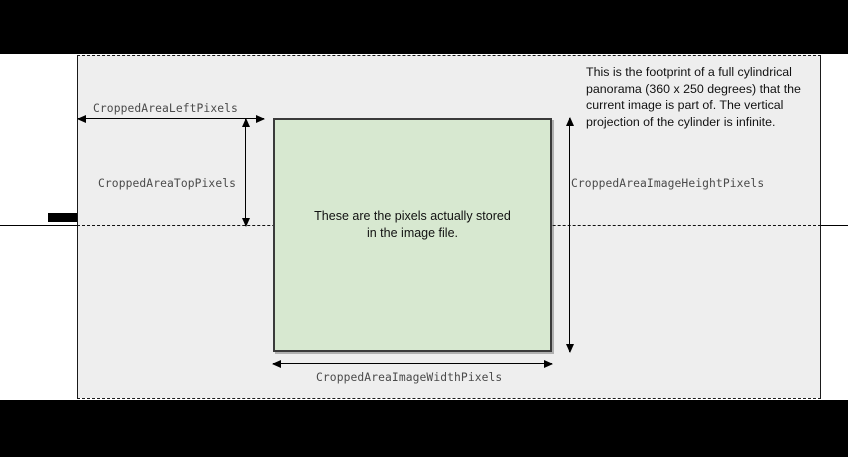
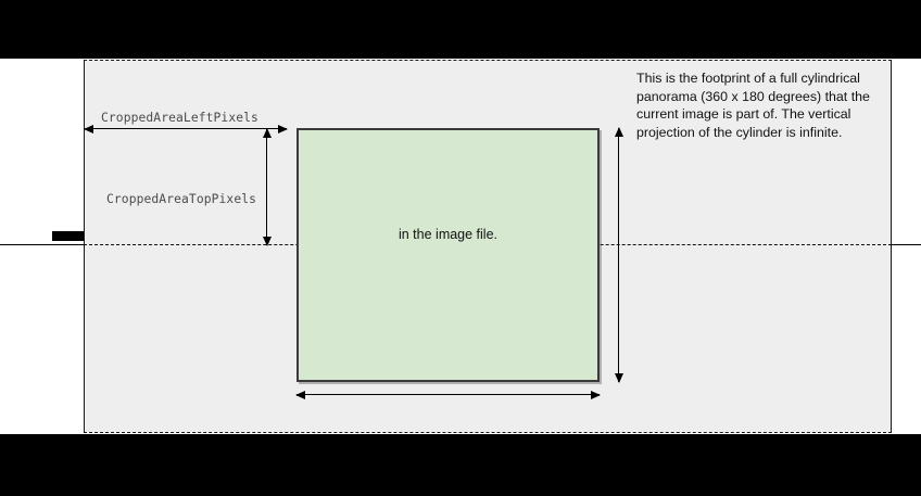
- This is the footprint of a full cylindrical panorama (360 x 250 degrees) that the current image is part of. The vertical projection of the cylinder is infinite.
+ This is the footprint of a full cylindrical panorama (360 x 180 degrees) that the current image is part of. The vertical projection of the cylinder is infinite.
- These are the pixels actually stored
  in the image file.
  CroppedAreaLeftPixels
  CroppedAreaTopPixels
- CroppedAreaImageHeightPixels
- CroppedAreaImageWidthPixels
